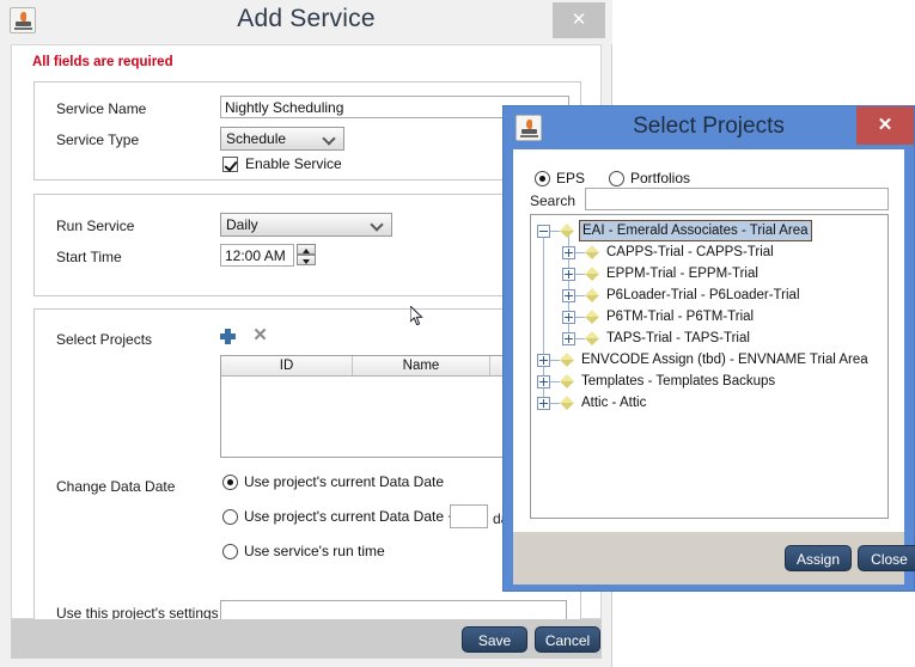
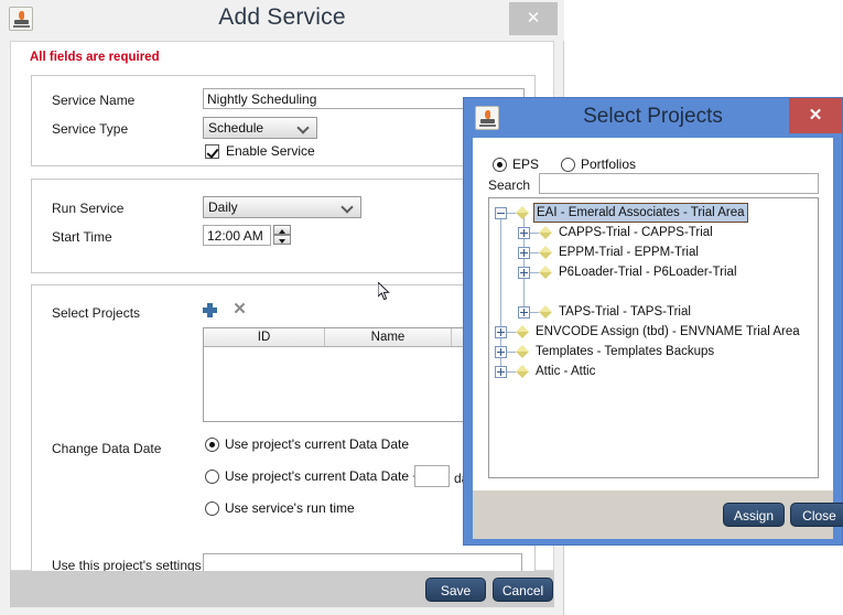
  Add Service
  ✕
  All fields are required
  Service Name
  Nightly Scheduling
  Service Type
  Schedule
  Enable Service
  Run Service
  Daily
  Start Time
  12:00 AM
  Select Projects
  ✕
  ID
  Name
  Change Data Date
  Use project's current Data Date
  Use project's current Data Date
  Use service's run time
  Use this project's settings
  Save
  Cancel
  Select Projects
  ✕
  EPS
  Portfolios
  Search
  EAI - Emerald Associates - Trial Area
  CAPPS-Trial - CAPPS-Trial
  EPPM-Trial - EPPM-Trial
  P6Loader-Trial - P6Loader-Trial
- P6TM-Trial - P6TM-Trial
  TAPS-Trial - TAPS-Trial
  ENVCODE Assign (tbd) - ENVNAME Trial Area
  Templates - Templates Backups
  Attic - Attic
  Assign
  Close
